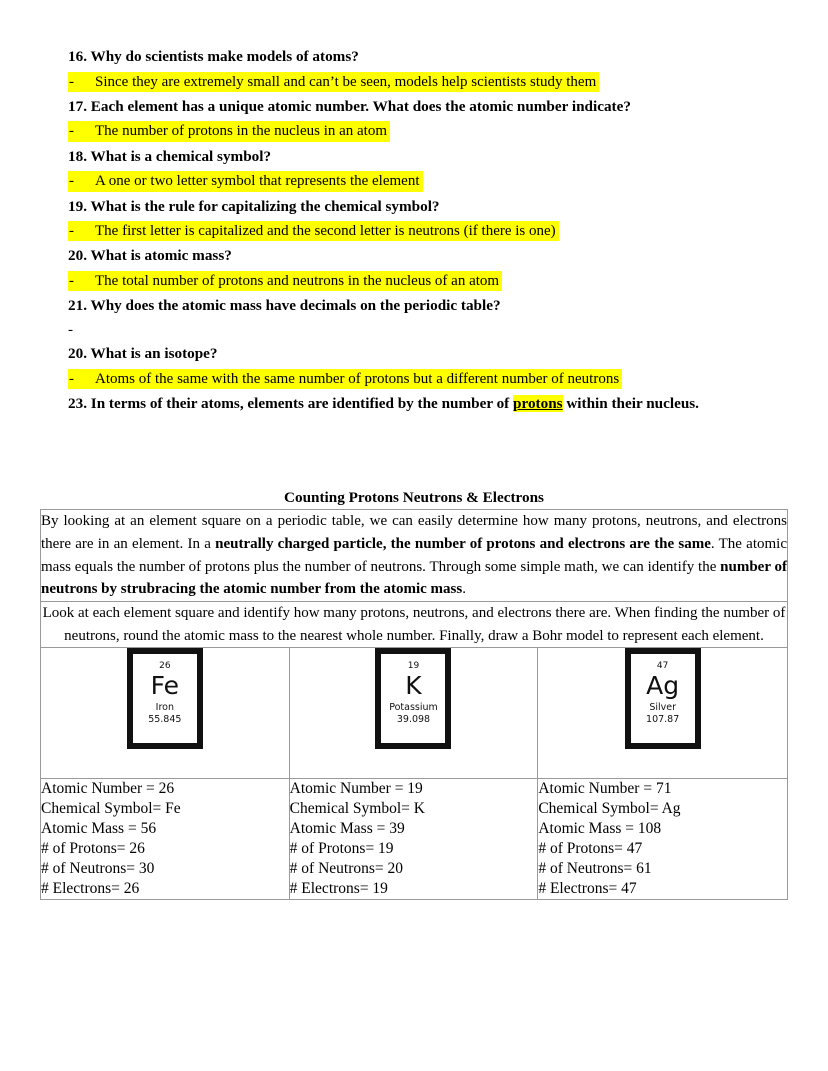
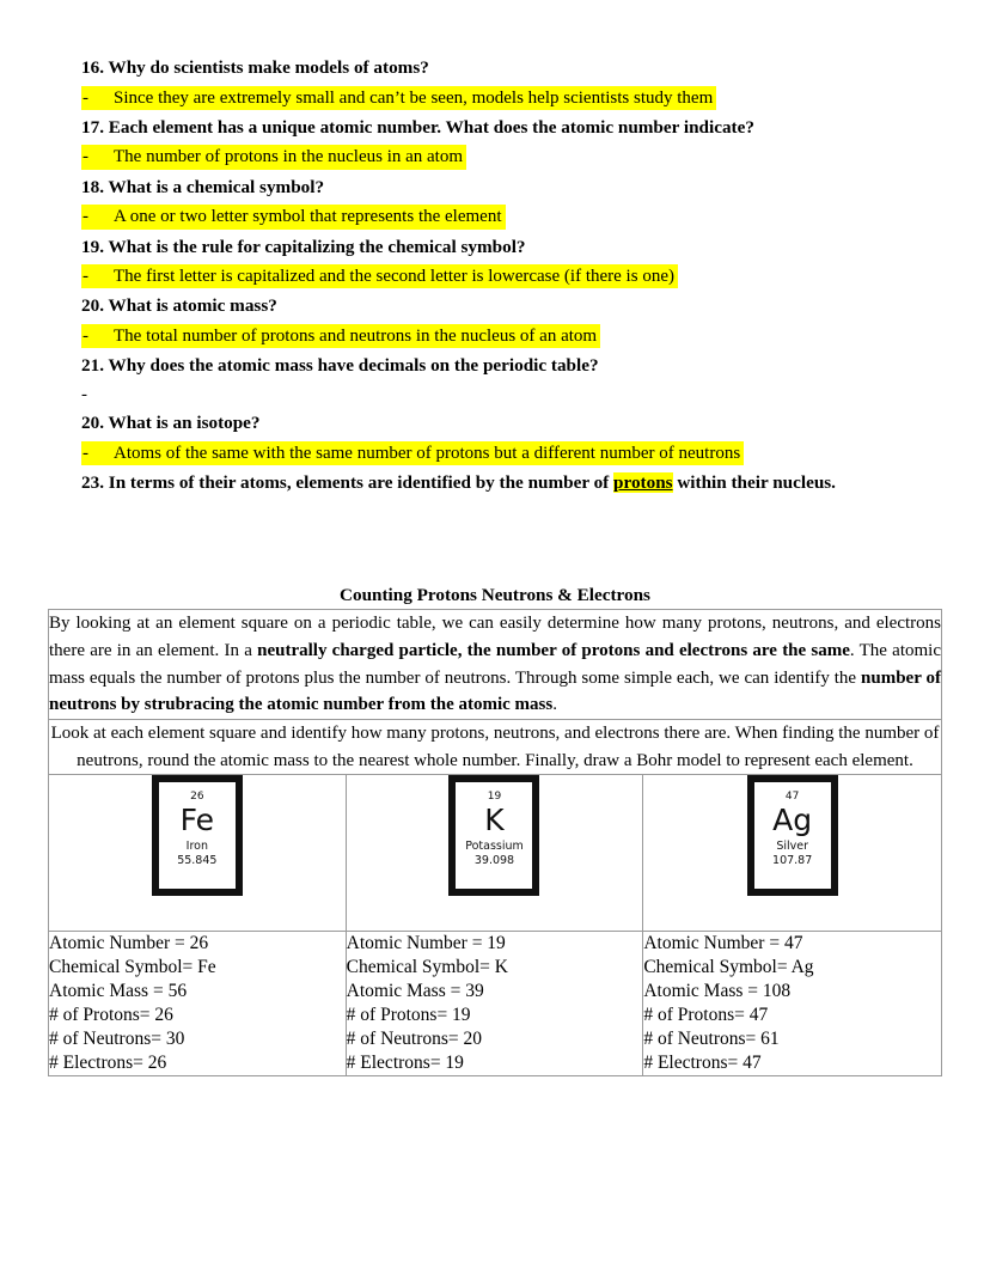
  16. Why do scientists make models of atoms?
  - Since they are extremely small and can’t be seen, models help scientists study them
  17. Each element has a unique atomic number. What does the atomic number indicate?
  - The number of protons in the nucleus in an atom
  18. What is a chemical symbol?
  - A one or two letter symbol that represents the element
  19. What is the rule for capitalizing the chemical symbol?
- - The first letter is capitalized and the second letter is neutrons (if there is one)
+ - The first letter is capitalized and the second letter is lowercase (if there is one)
  20. What is atomic mass?
  - The total number of protons and neutrons in the nucleus of an atom
  21. Why does the atomic mass have decimals on the periodic table?
  -
  20. What is an isotope?
  - Atoms of the same with the same number of protons but a different number of neutrons
  23. In terms of their atoms, elements are identified by the number of protons within their nucleus.
  Counting Protons Neutrons & Electrons
- By looking at an element square on a periodic table, we can easily determine how many protons, neutrons, and electrons there are in an element. In a neutrally charged particle, the number of protons and electrons are the same. The atomic mass equals the number of protons plus the number of neutrons. Through some simple math, we can identify the number of neutrons by strubracing the atomic number from the atomic mass.
+ By looking at an element square on a periodic table, we can easily determine how many protons, neutrons, and electrons there are in an element. In a neutrally charged particle, the number of protons and electrons are the same. The atomic mass equals the number of protons plus the number of neutrons. Through some simple each, we can identify the number of neutrons by strubracing the atomic number from the atomic mass.
  Look at each element square and identify how many protons, neutrons, and electrons there are. When finding the number of neutrons, round the atomic mass to the nearest whole number. Finally, draw a Bohr model to represent each element.
  26 Fe Iron 55.845	19 K Potassium 39.098	47 Ag Silver 107.87
- Atomic Number = 26 Chemical Symbol= Fe Atomic Mass = 56 # of Protons= 26 # of Neutrons= 30 # Electrons= 26	Atomic Number = 19 Chemical Symbol= K Atomic Mass = 39 # of Protons= 19 # of Neutrons= 20 # Electrons= 19	Atomic Number = 71 Chemical Symbol= Ag Atomic Mass = 108 # of Protons= 47 # of Neutrons= 61 # Electrons= 47
+ Atomic Number = 26 Chemical Symbol= Fe Atomic Mass = 56 # of Protons= 26 # of Neutrons= 30 # Electrons= 26	Atomic Number = 19 Chemical Symbol= K Atomic Mass = 39 # of Protons= 19 # of Neutrons= 20 # Electrons= 19	Atomic Number = 47 Chemical Symbol= Ag Atomic Mass = 108 # of Protons= 47 # of Neutrons= 61 # Electrons= 47
